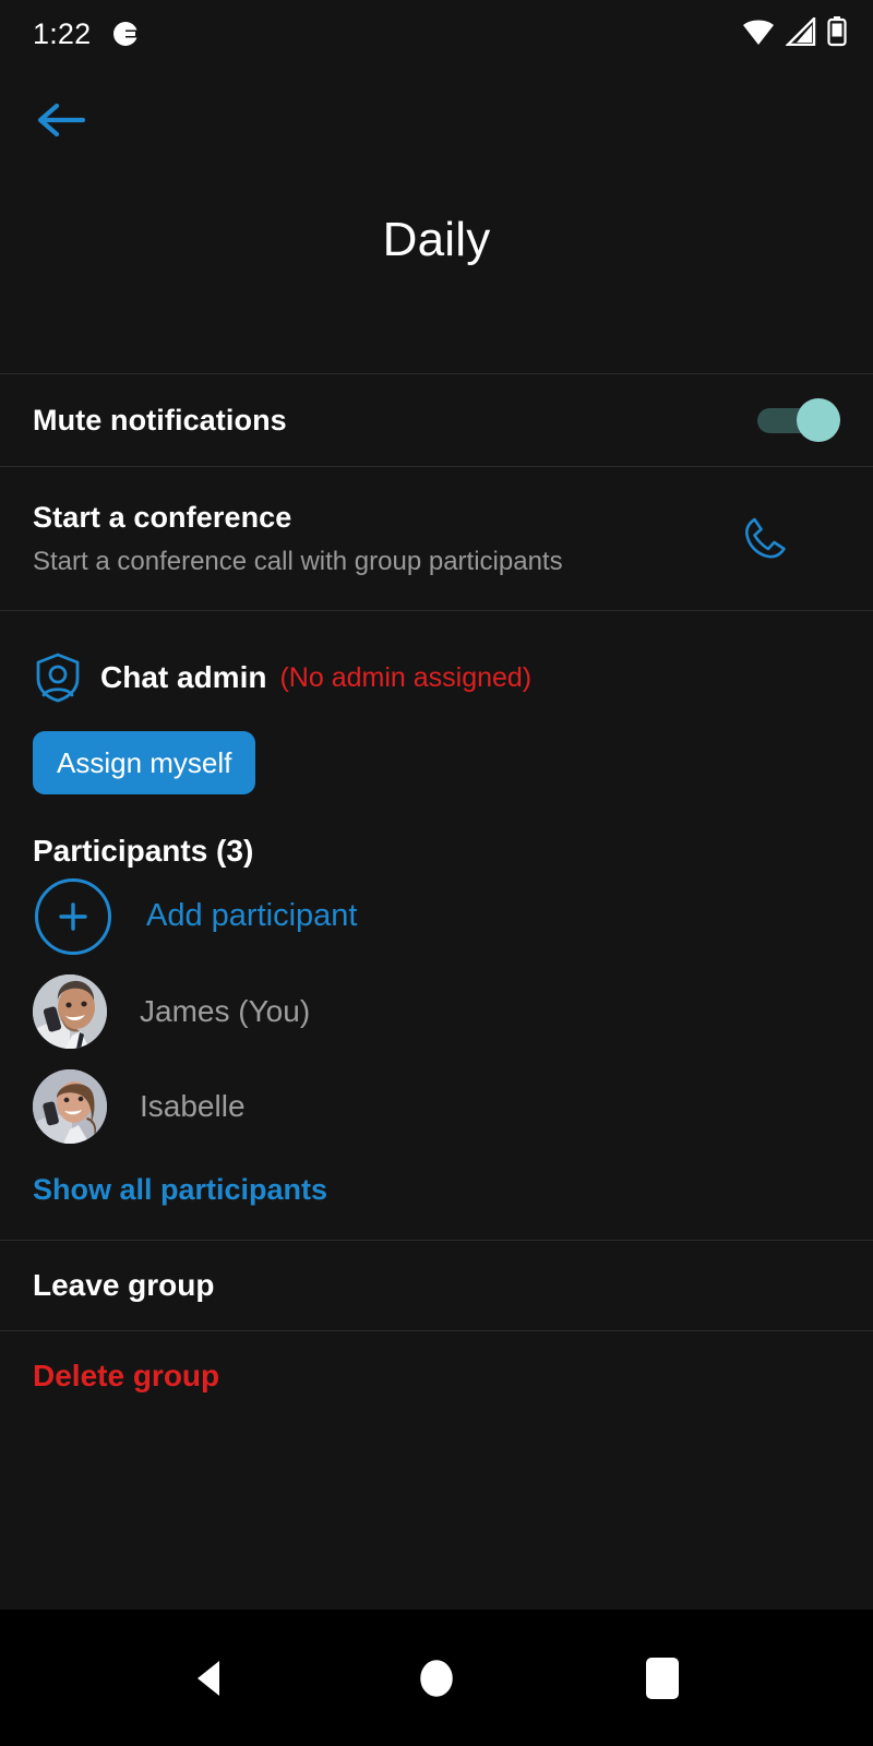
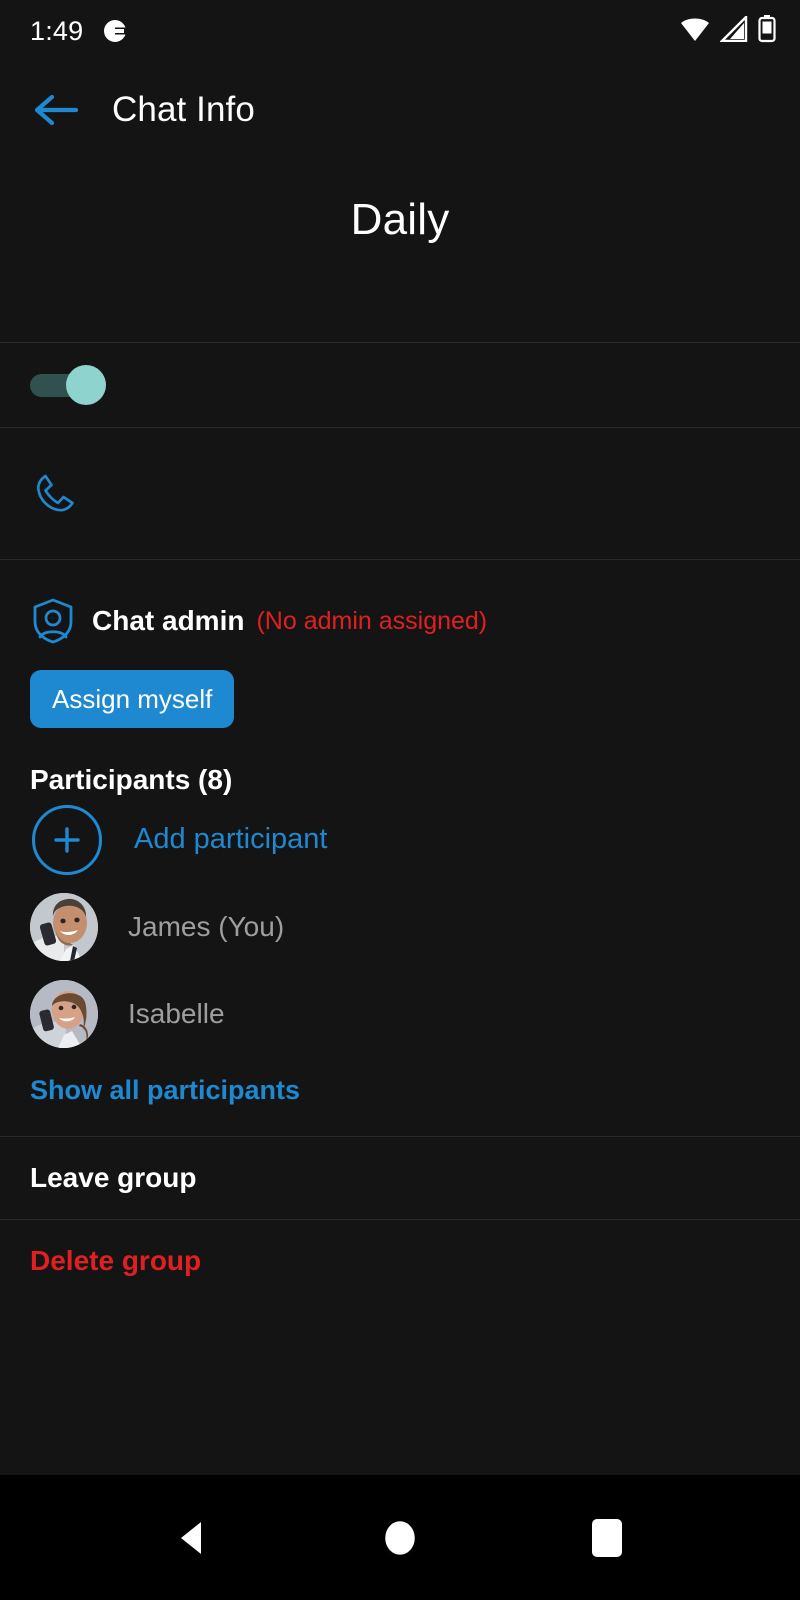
- 1:22
+ 1:49
+ Chat Info
  Daily
- Mute notifications
- Start a conference
- Start a conference call with group participants
  Chat admin
  (No admin assigned)
  Assign myself
- Participants (3)
+ Participants (8)
  Add participant
  James (You)
  Isabelle
  Show all participants
  Leave group
  Delete group
